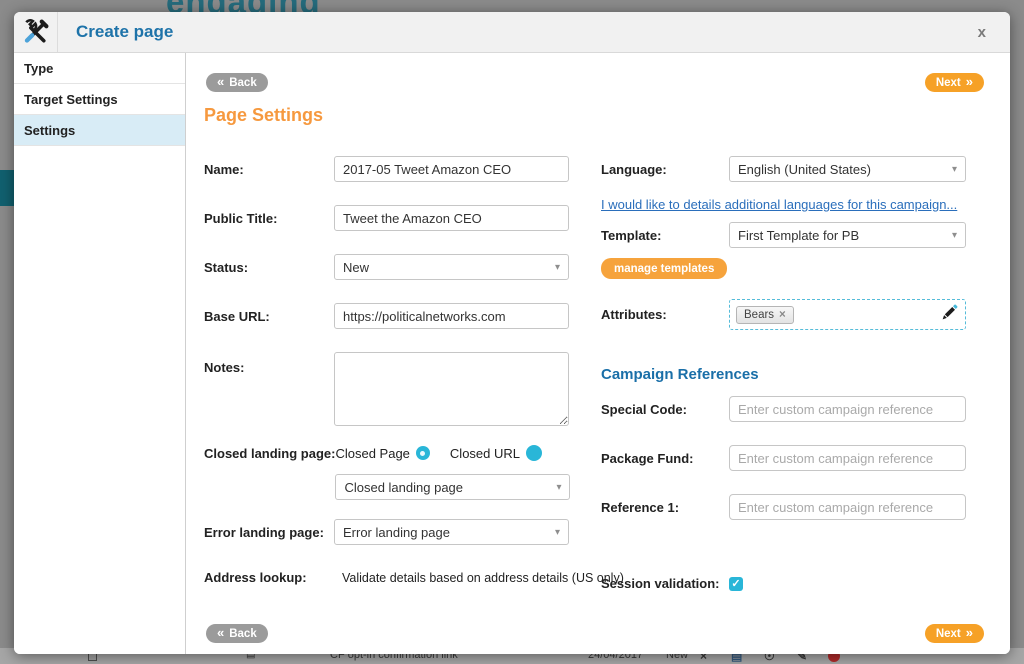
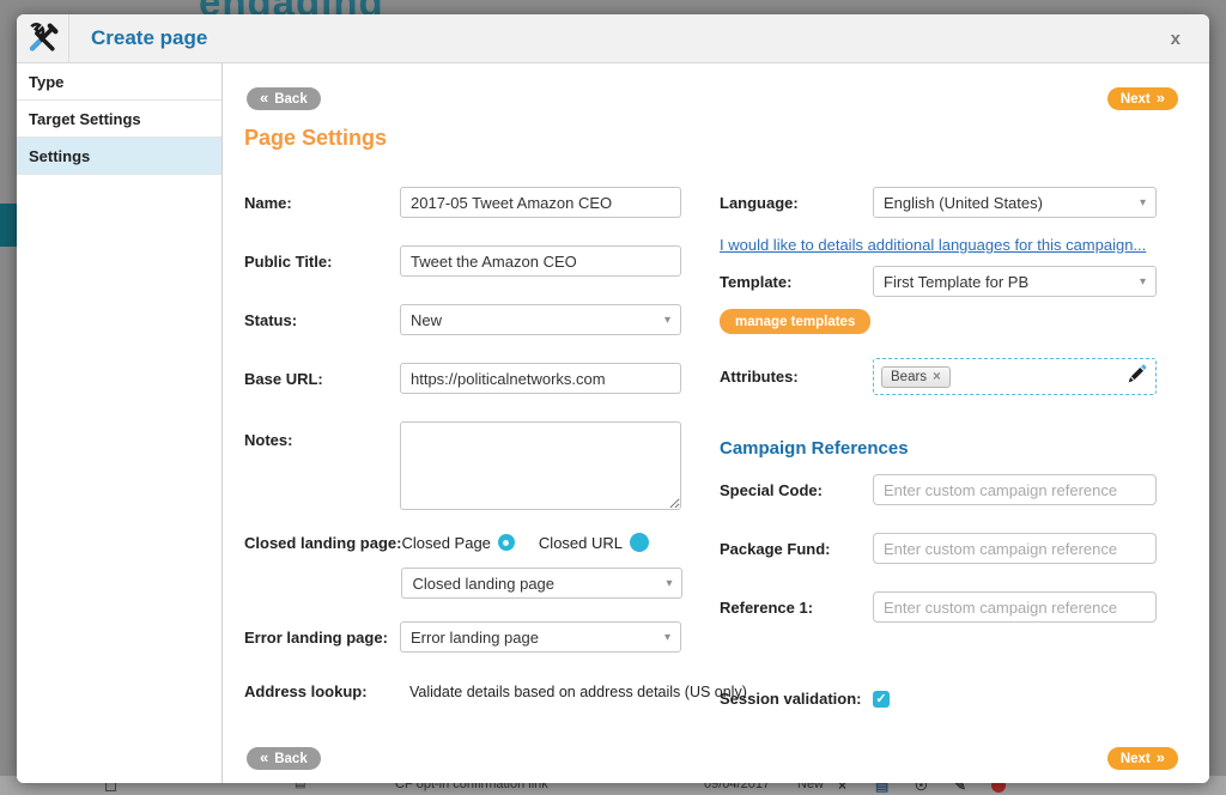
  engaging
  ▤
  CF opt-in confirmation link
- 24/04/2017
+ 09/04/2017
  New
  ×
  ▤
  ☉
  ✎
  Create page
  x
  Type
  Target Settings
  Settings
  «
  Back
  Next
  »
  Page Settings
  Name:
  2017-05 Tweet Amazon CEO
  Public Title:
  Tweet the Amazon CEO
  Status:
  New
  ▾
  Base URL:
  https://politicalnetworks.com
  Notes:
  Closed landing page:
  Closed Page
  Closed URL
  Closed landing page
  ▾
  Error landing page:
  Error landing page
  ▾
  Address lookup:
  Validate details based on address details (US only)
  Language:
  English (United States)
  ▾
  I would like to details additional languages for this campaign...
  Template:
  First Template for PB
  ▾
  manage templates
  Attributes:
  Bears
  ×
  Campaign References
  Special Code:
  Enter custom campaign reference
  Package Fund:
  Enter custom campaign reference
  Reference 1:
  Enter custom campaign reference
  Session validation:
  «
  Back
  Next
  »
